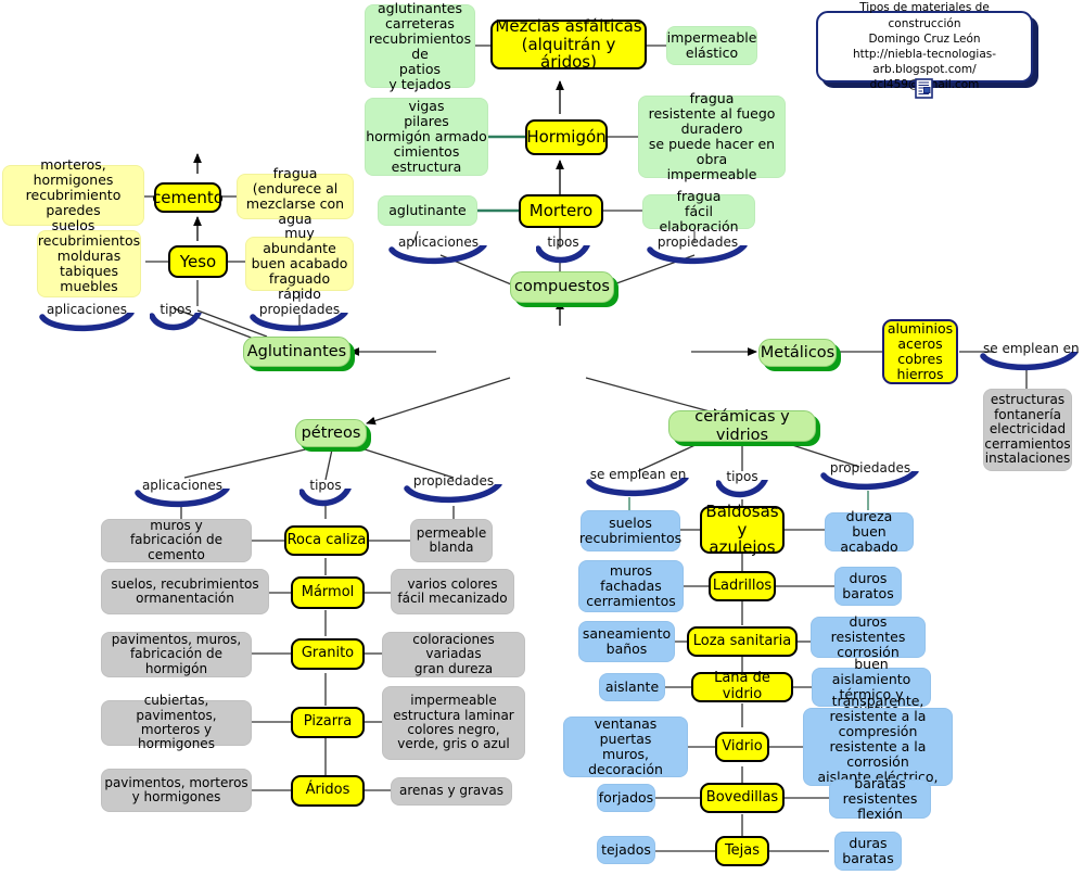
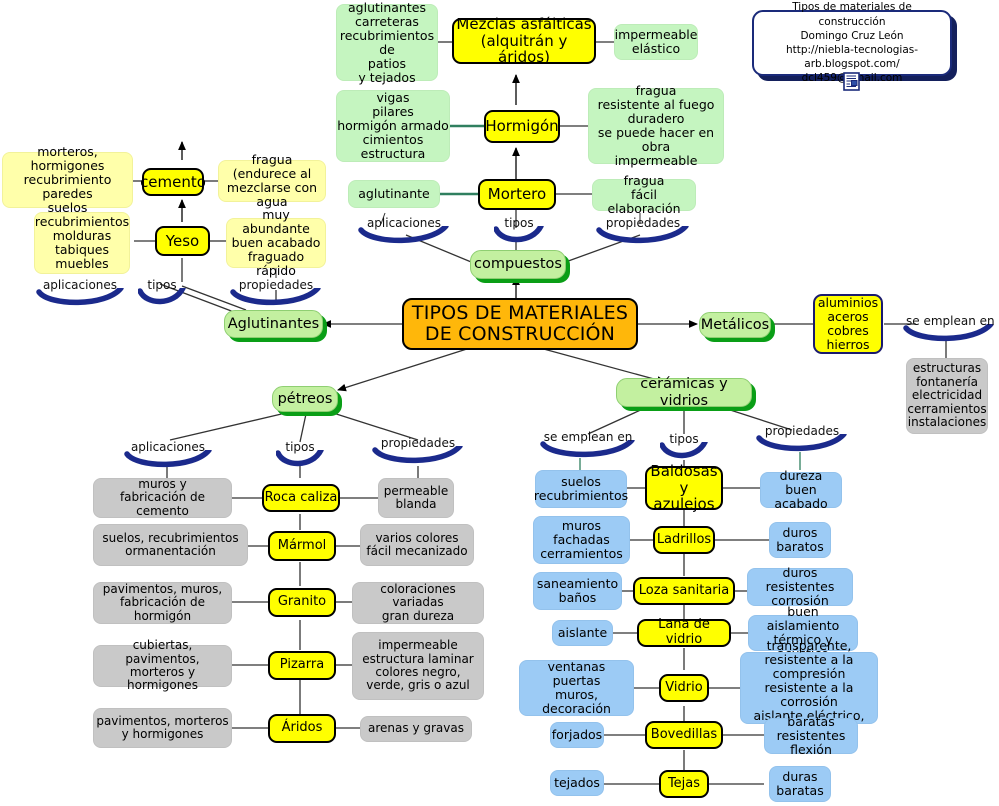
  Tipos de materiales de construcción
  Domingo Cruz León
  http://niebla-tecnologias-arb.blogspot.com/
  dcl459ail.com
  aglutinantes
  carreteras
  recubrimientos de
  patios
  y tejados
  Mezclas asfálticas
  (alquitrán y áridos)
  impermeable
  elástico
  vigas
  pilares
  hormigón armado
  cimientos
  estructura
  Hormigón
  fragua
  resistente al fuego
  duradero
  se puede hacer en obra
  impermeable
  aglutinante
  Mortero
  fragua
  fácil elaboración
  compuestos
  aplicaciones
  tipos
  propiedades
  morteros, hormigones
  recubrimiento paredes
  suelos
  cemento
  fragua (endurece al
  mezclarse con agua
  recubrimientos
  molduras
  tabiques
  muebles
  Yeso
  muy abundante
  buen acabado
  fraguado rápido
  aplicaciones
  tipos
  propiedades
  Aglutinantes
+ TIPOS DE MATERIALES
+ DE CONSTRUCCIÓN
  Metálicos
  aluminios
  aceros
  cobres
  hierros
  se emplean en
  estructuras
  fontanería
  electricidad
  cerramientos
  instalaciones
  pétreos
  aplicaciones
  tipos
  propiedades
  muros y
  fabricación de cemento
  Roca caliza
  permeable
  blanda
  suelos, recubrimientos
  ormanentación
  Mármol
  varios colores
  fácil mecanizado
  pavimentos, muros,
  fabricación de hormigón
  Granito
  coloraciones variadas
  gran dureza
  cubiertas, pavimentos,
  morteros y hormigones
  Pizarra
  impermeable
  estructura laminar
  colores negro,
  verde, gris o azul
  pavimentos, morteros
  y hormigones
  Áridos
  arenas y gravas
  cerámicas y vidrios
  se emplean en
  tipos
  propiedades
  suelos
  recubrimientos
  Baldosas y
  azulejos
  dureza
  buen acabado
  muros
  fachadas
  cerramientos
  Ladrillos
  duros
  baratos
  saneamiento
  baños
  Loza sanitaria
  duros
  resistentes corrosión
  aislante
  Lana de vidrio
  buen aislamiento
  ventanas
  puertas
  muros, decoración
  Vidrio
  transparente,
  resistente a la compresión
  resistente a la corrosión
  aislante eléctrico,
  forjados
  Bovedillas
  baratas
  resistentes flexión
  tejados
  Tejas
  duras
  baratas
